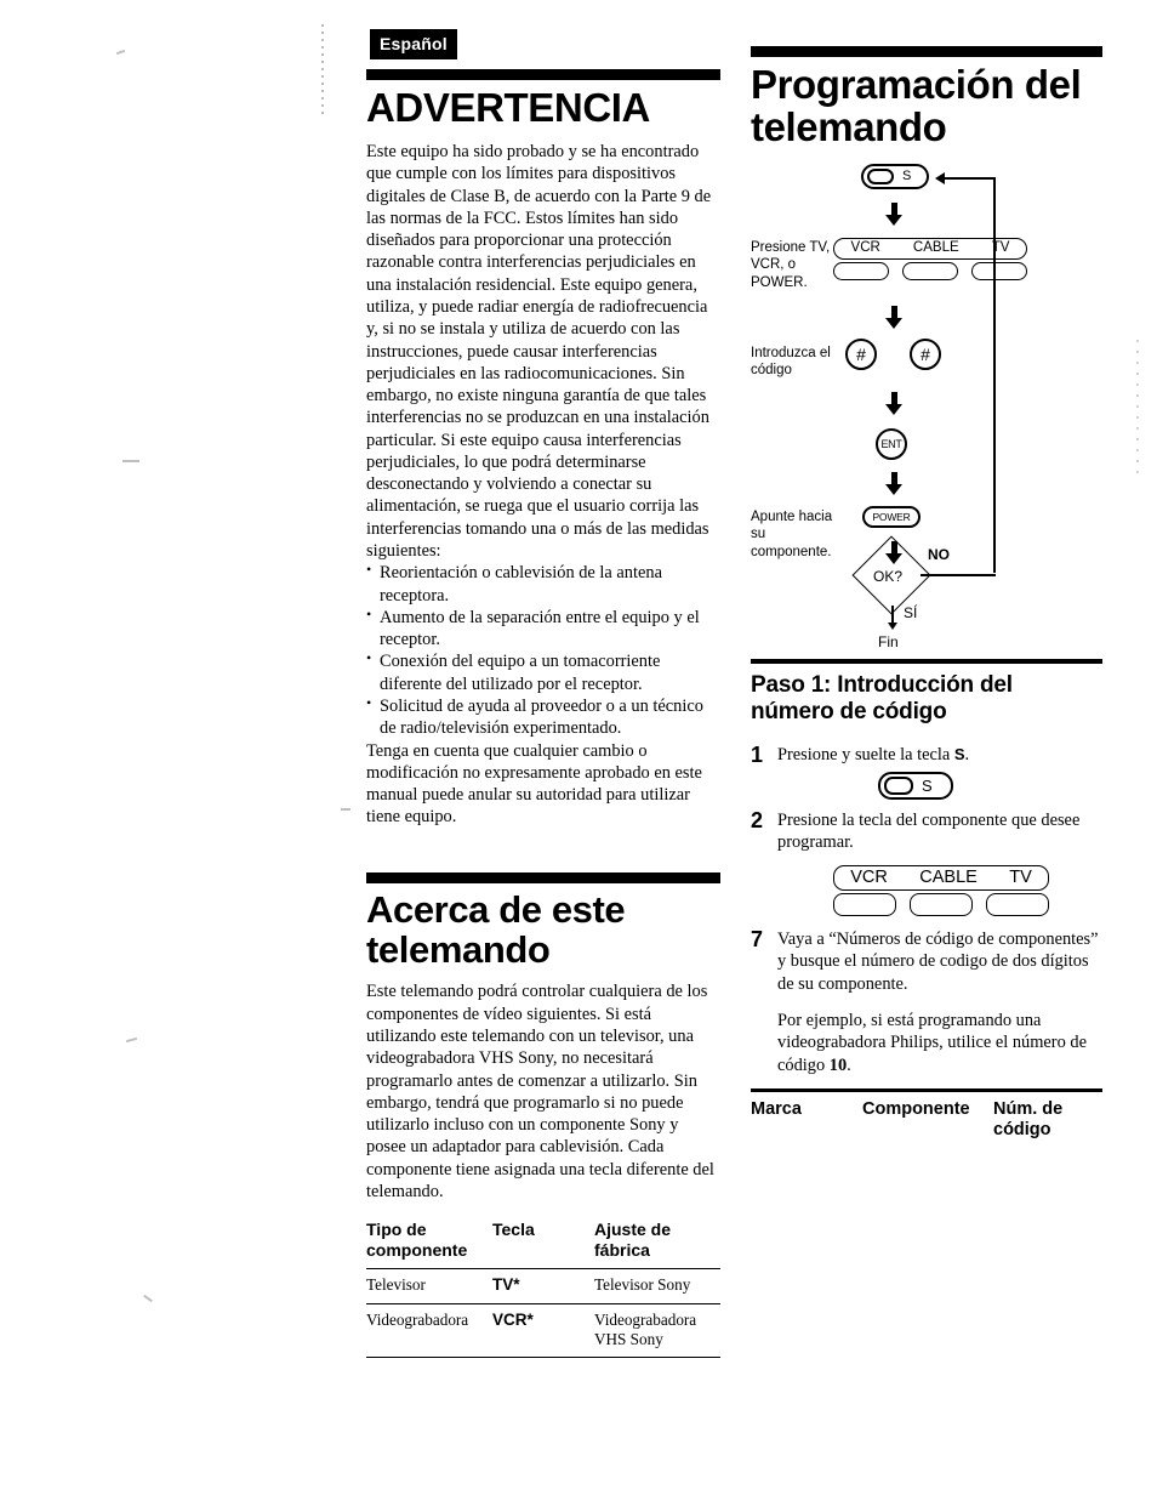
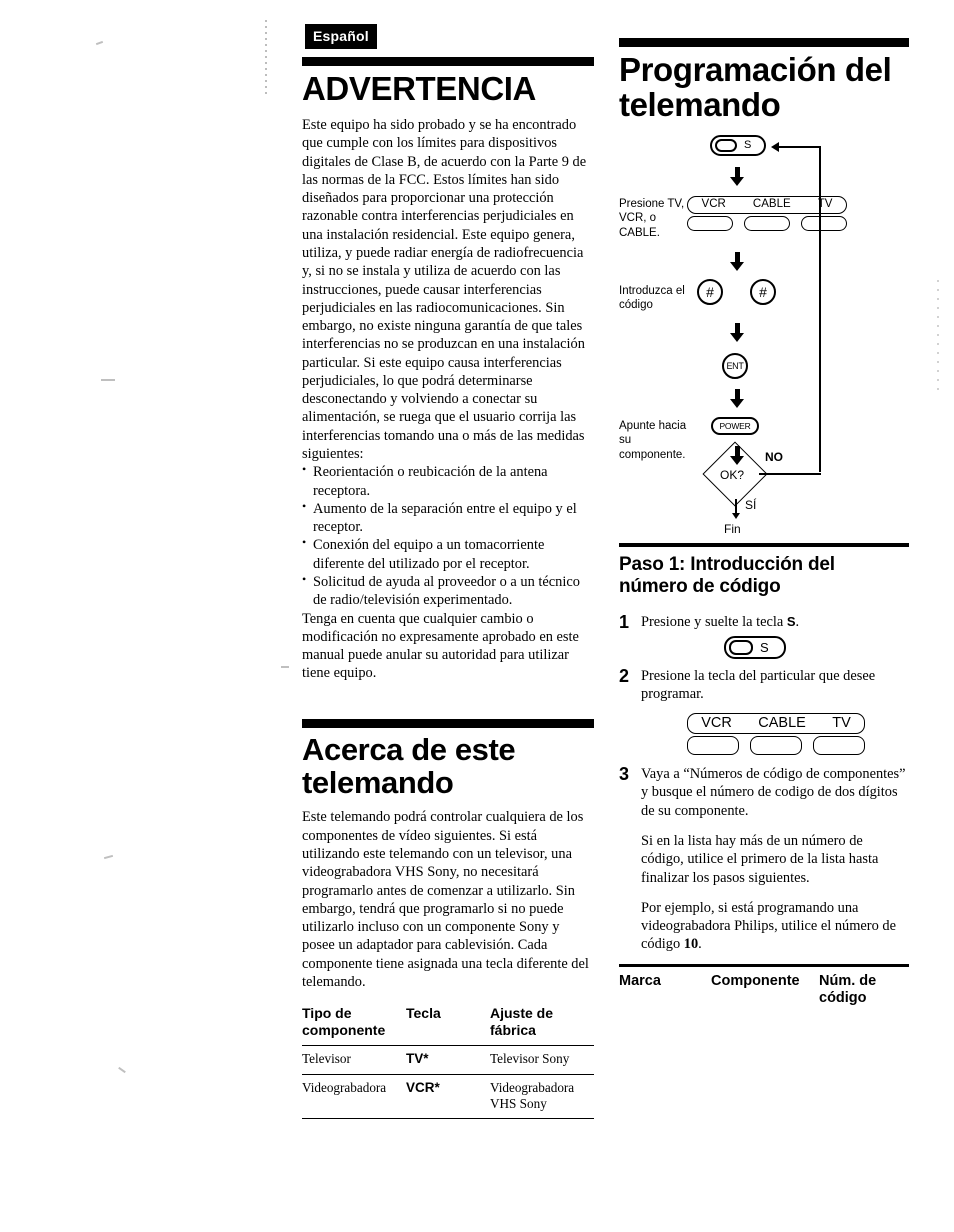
  Español
  ADVERTENCIA
  Este equipo ha sido probado y se ha encontrado que cumple con los límites para dispositivos digitales de Clase B, de acuerdo con la Parte 9 de las normas de la FCC. Estos límites han sido diseñados para proporcionar una protección razonable contra interferencias perjudiciales en una instalación residencial. Este equipo genera, utiliza, y puede radiar energía de radiofrecuencia y, si no se instala y utiliza de acuerdo con las instrucciones, puede causar interferencias perjudiciales en las radiocomunicaciones. Sin embargo, no existe ninguna garantía de que tales interferencias no se produzcan en una instalación particular. Si este equipo causa interferencias perjudiciales, lo que podrá determinarse desconectando y volviendo a conectar su alimentación, se ruega que el usuario corrija las interferencias tomando una o más de las medidas siguientes:
- Reorientación o cablevisión de la antena receptora.
+ Reorientación o reubicación de la antena receptora.
  Aumento de la separación entre el equipo y el receptor.
  Conexión del equipo a un tomacorriente diferente del utilizado por el receptor.
  Solicitud de ayuda al proveedor o a un técnico de radio/televisión experimentado.
  Tenga en cuenta que cualquier cambio o modificación no expresamente aprobado en este manual puede anular su autoridad para utilizar tiene equipo.
  Acerca de este
  telemando
  Este telemando podrá controlar cualquiera de los componentes de vídeo siguientes. Si está utilizando este telemando con un televisor, una videograbadora VHS Sony, no necesitará programarlo antes de comenzar a utilizarlo. Sin embargo, tendrá que programarlo si no puede utilizarlo incluso con un componente Sony y posee un adaptador para cablevisión. Cada componente tiene asignada una tecla diferente del telemando.
  Tipo de componente	Tecla	Ajuste de fábrica
  Televisor	TV*	Televisor Sony
  Videograbadora	VCR*	Videograbadora VHS Sony
  Programación del
  telemando
  S
- Presione TV, VCR, o POWER.
+ Presione TV, VCR, o CABLE.
  VCR
  CABLE
  TV
  Introduzca el código
  #
  #
  ENT
  Apunte hacia su componente.
  POWER
  OK?
  NO
  SÍ
  Fin
  Paso 1: Introducción del
  número de código
  1
  Presione y suelte la tecla S.
  S
  2
- Presione la tecla del componente que desee programar.
+ Presione la tecla del particular que desee programar.
  VCR
  CABLE
  TV
- 7
+ 3
  Vaya a “Números de código de componentes” y busque el número de codigo de dos dígitos de su componente.
+ Si en la lista hay más de un número de código, utilice el primero de la lista hasta finalizar los pasos siguientes.
  Por ejemplo, si está programando una videograbadora Philips, utilice el número de código 10.
  Marca	Componente	Núm. de código
